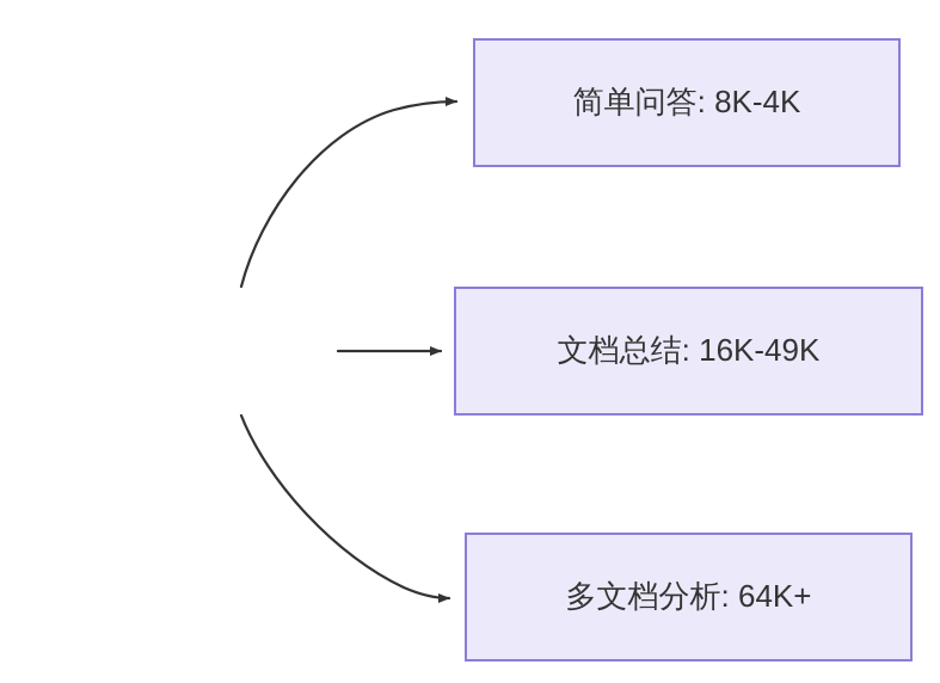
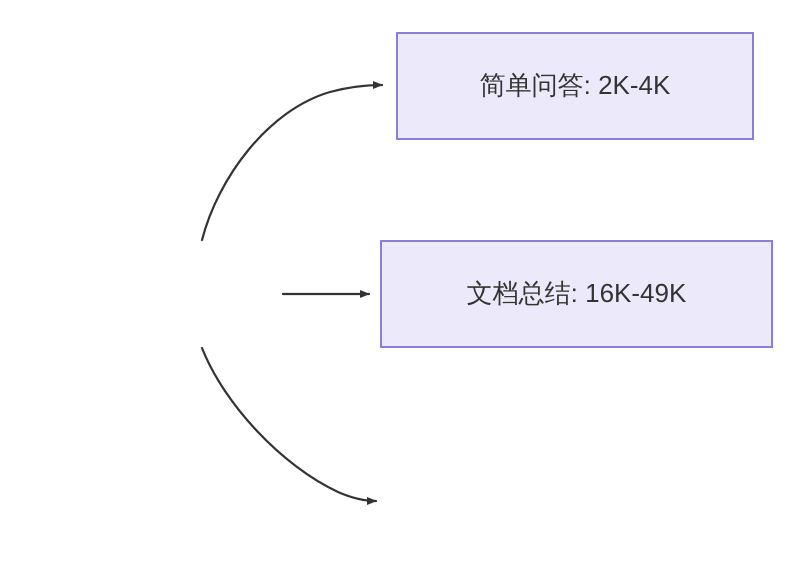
- 简单问答: 8K-4K
+ 简单问答: 2K-4K
  文档总结: 16K-49K
- 多文档分析: 64K+
